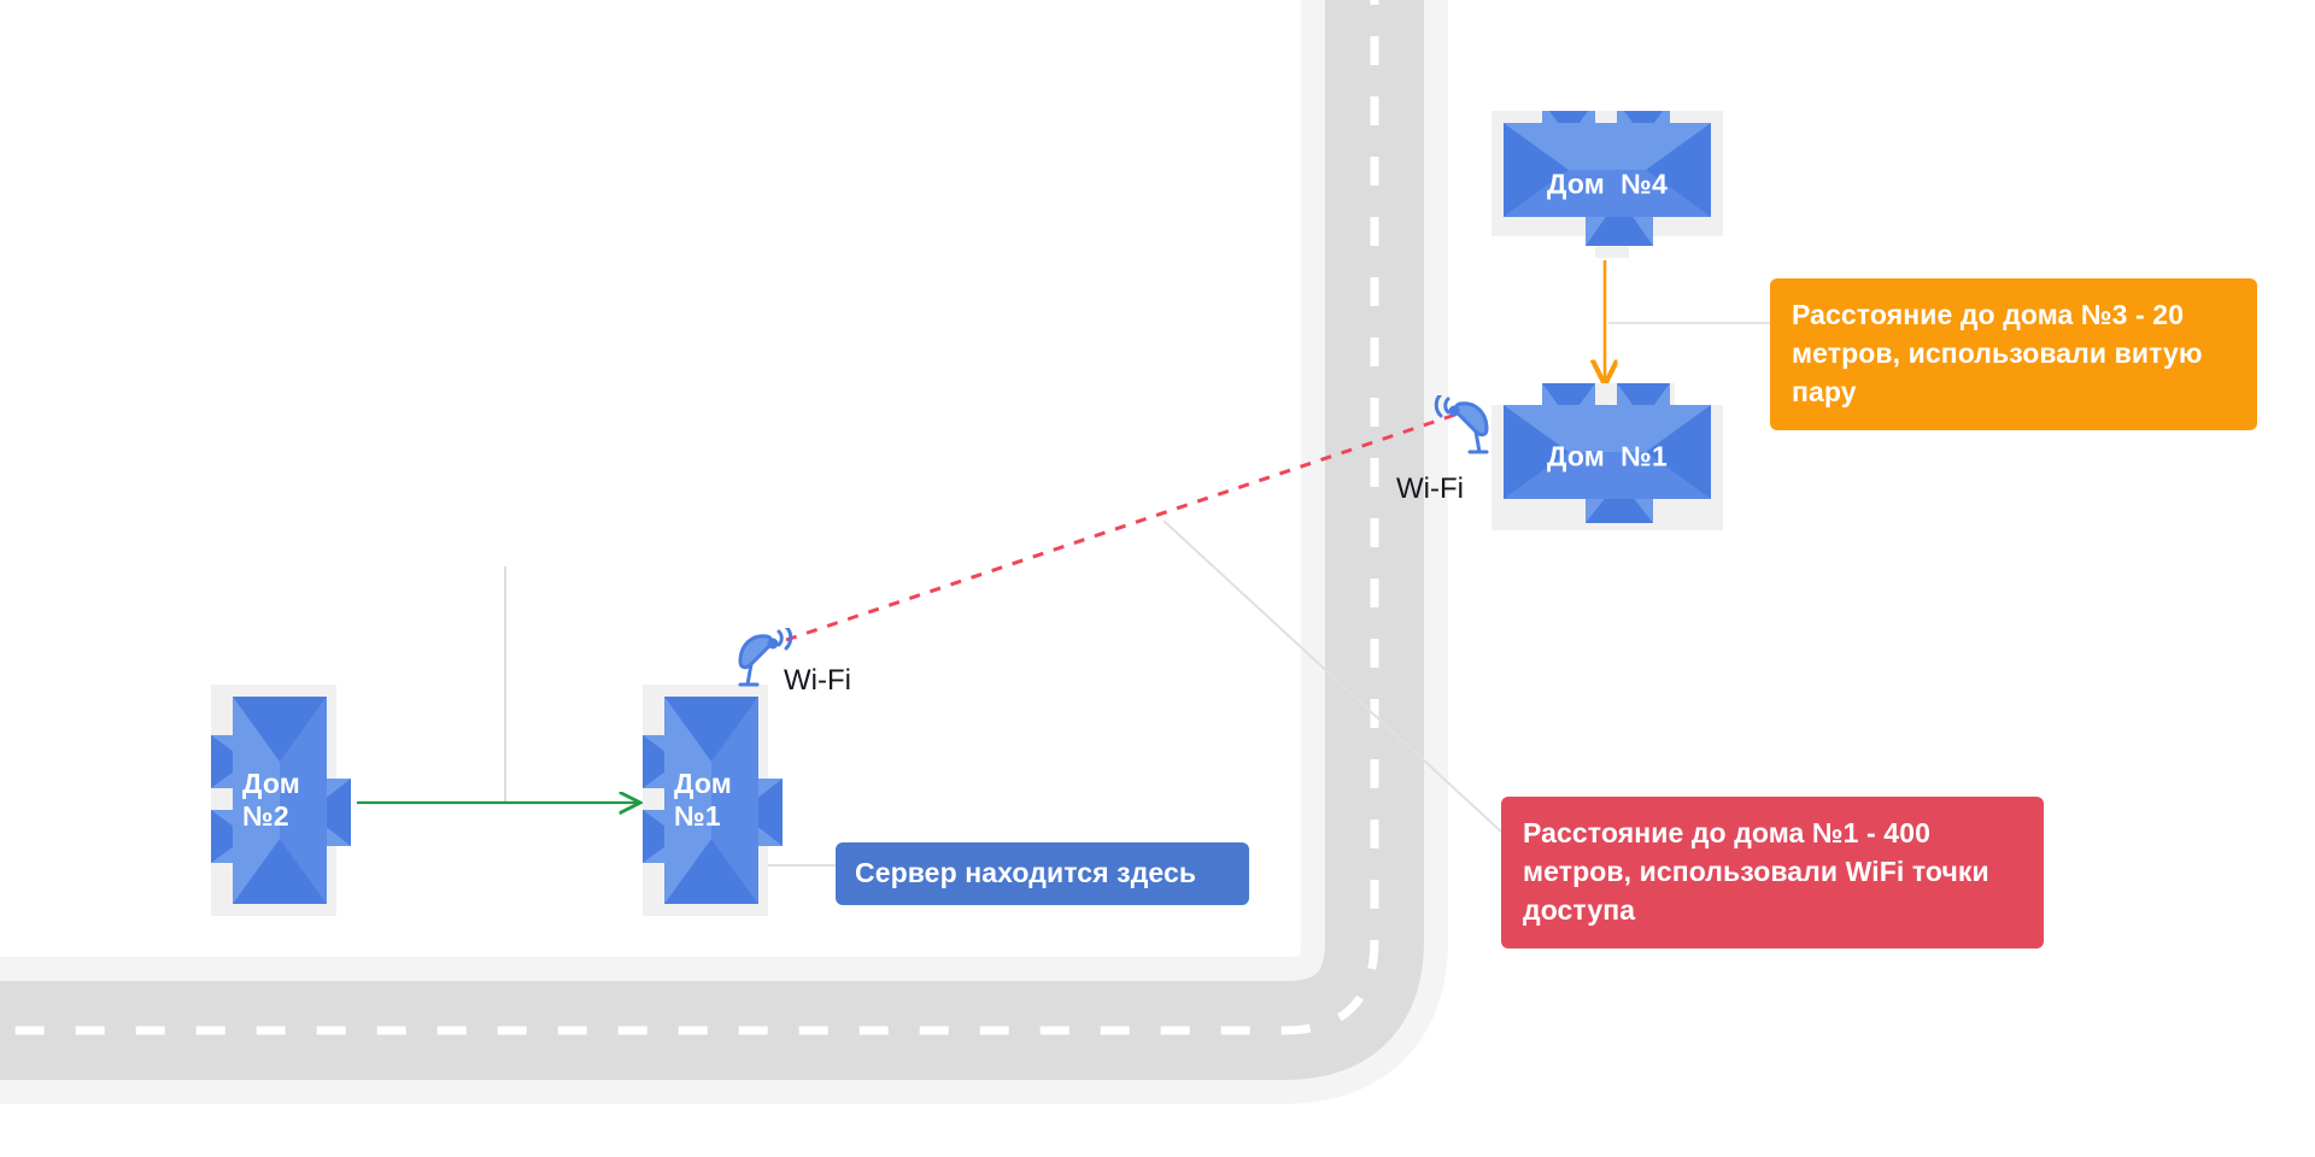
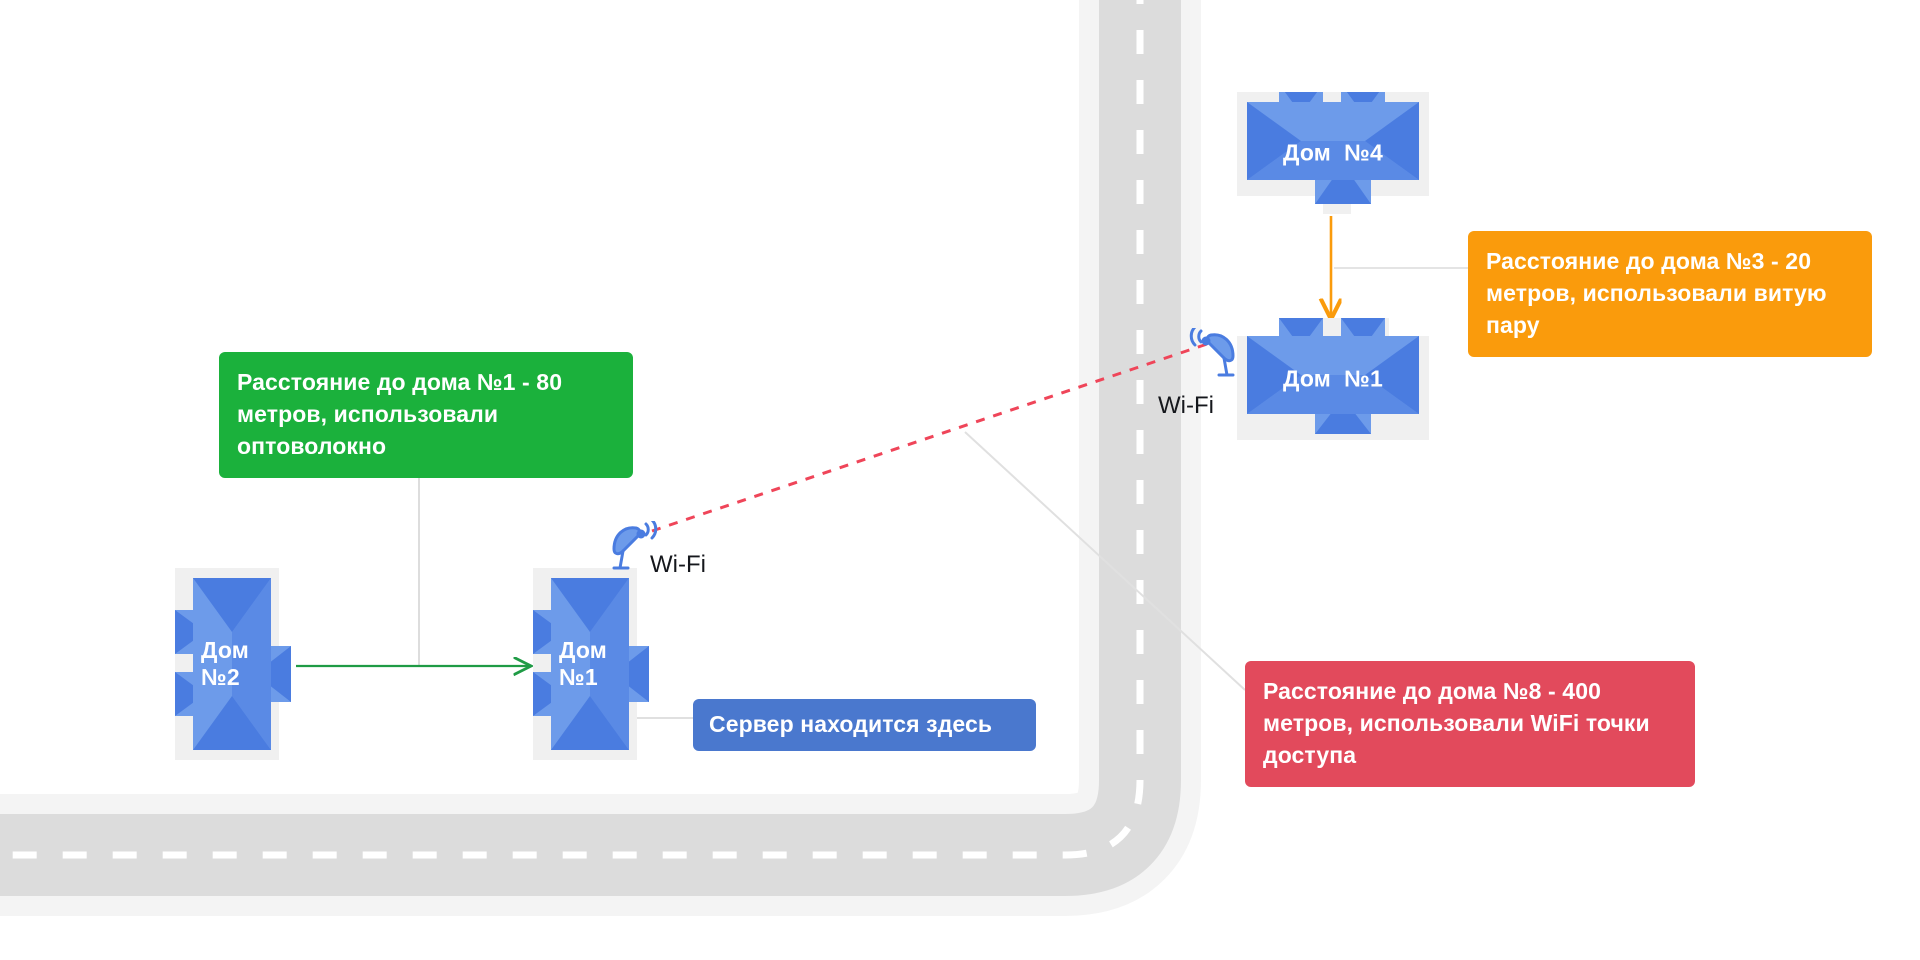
  Дом
  №2
  Дом
  №1
  Дом №1
  Дом №4
  Wi-Fi
  Wi-Fi
+ Расстояние до дома №1 - 80 метров, использовали оптоволокно
  Расстояние до дома №3 - 20 метров, использовали витую пару
- Расстояние до дома №1 - 400 метров, использовали WiFi точки доступа
+ Расстояние до дома №8 - 400 метров, использовали WiFi точки доступа
  Сервер находится здесь
